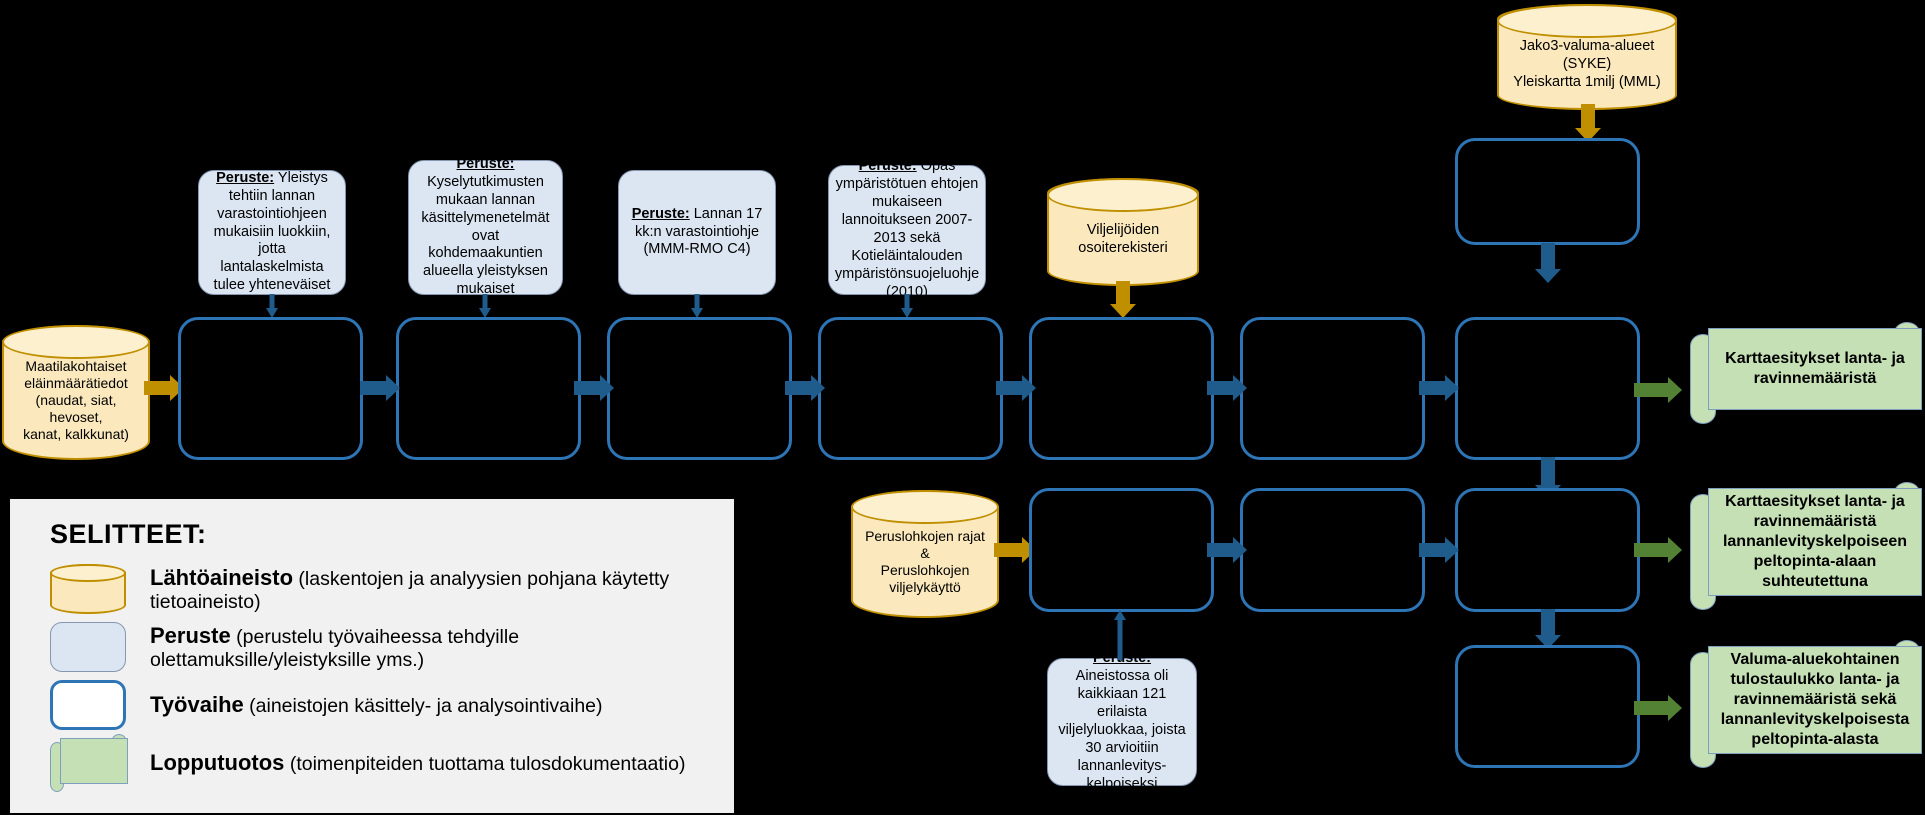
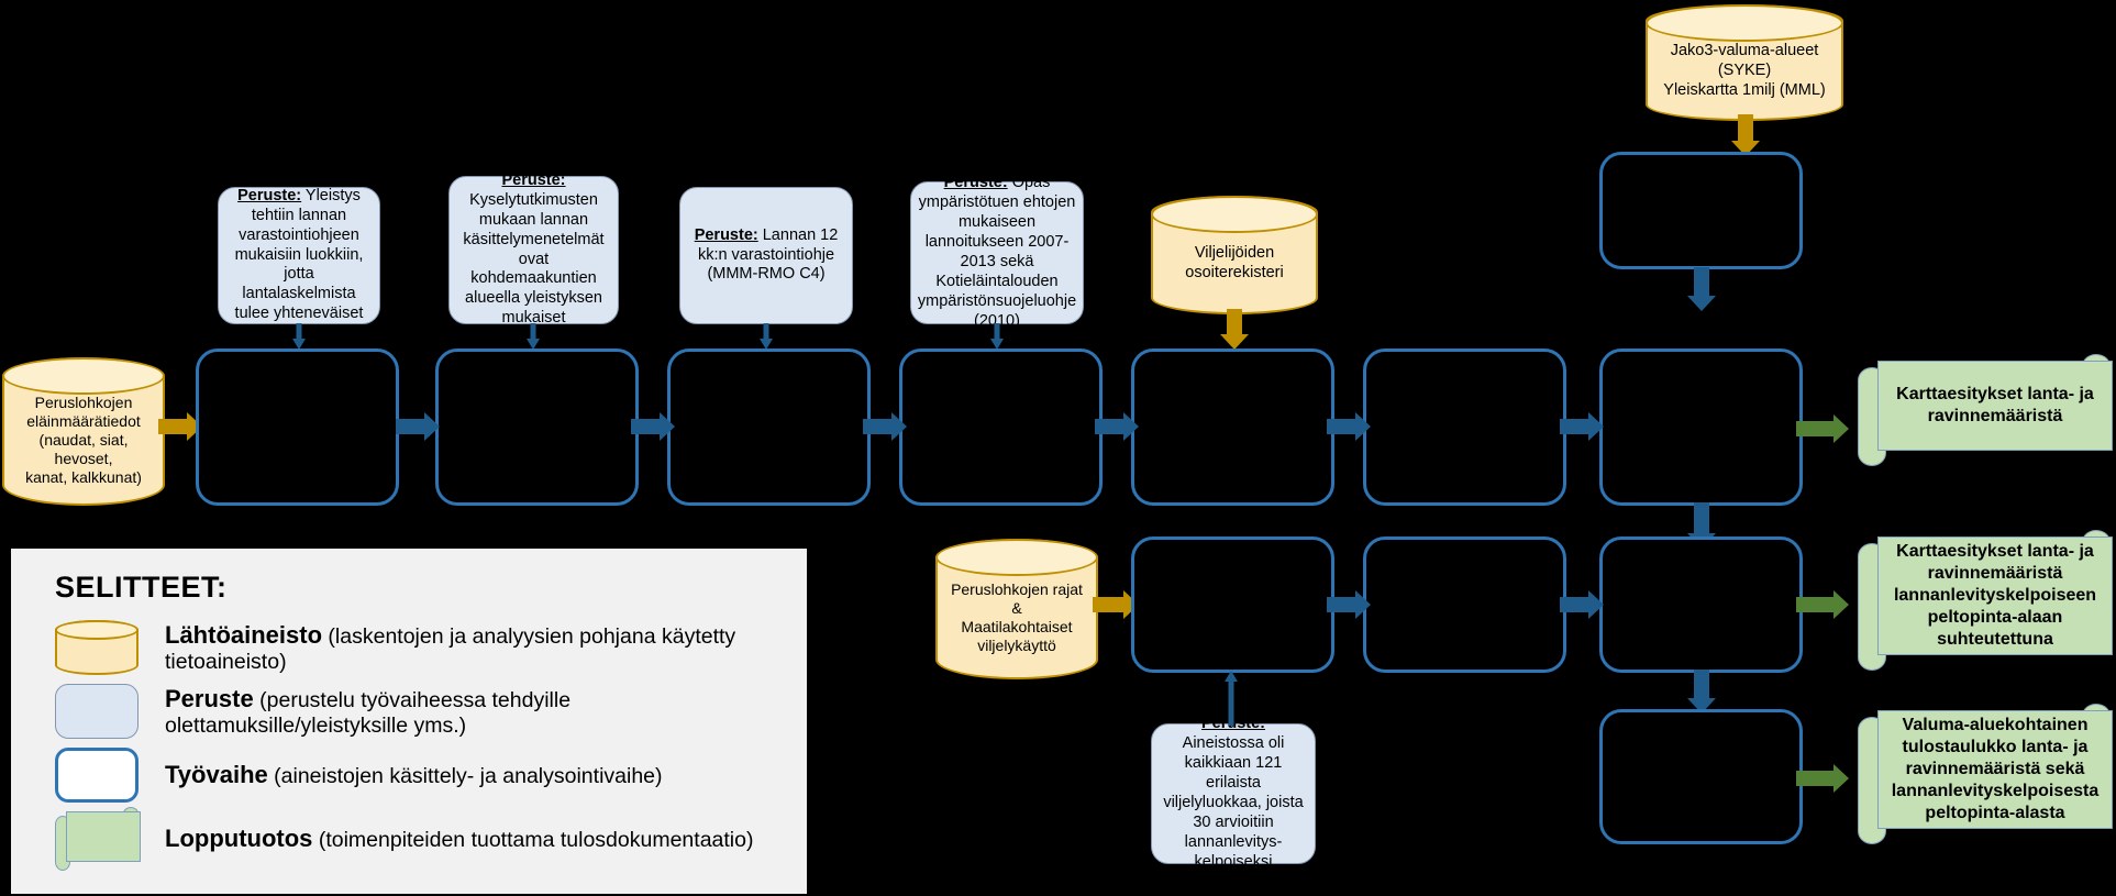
  Jako3-valuma-alueet
  (SYKE)
  Yleiskartta 1milj (MML)
  Peruste: Yleistys tehtiin lannan varastointiohjeen mukaisiin luokkiin, jotta lantalaskelmista tulee yhteneväiset
  Peruste: Kyselytutkimusten mukaan lannan käsittelymenetelmät ovat kohdemaakuntien alueella yleistyksen mukaiset
- Peruste: Lannan 17 kk:n varastointiohje (MMM-RMO C4)
+ Peruste: Lannan 12 kk:n varastointiohje (MMM-RMO C4)
  Peruste: Opas ympäristötuen ehtojen mukaiseen lannoitukseen 2007-2013 sekä Kotieläintalouden ympäristönsuojeluohje (2010)
  Viljelijöiden
  osoiterekisteri
- Maatilakohtaiset
+ Peruslohkojen
  eläinmäärätiedot
  (naudat, siat, hevoset,
  kanat, kalkkunat)
  Peruslohkojen rajat
  &
- Peruslohkojen
+ Maatilakohtaiset
  viljelykäyttö
  Perste: Aineistossa oli kaikkiaan 121 erilaista viljelyluokkaa, joista 30 arvioitiin lannanlevitys-kelpoiseksi
  Karttaesitykset lanta- ja
  ravinnemääristä
  Karttaesitykset lanta- ja
  ravinnemääristä
  lannanlevityskelpoiseen
  peltopinta-alaan
  suhteutettuna
  Valuma-aluekohtainen
  tulostaulukko lanta- ja
  ravinnemääristä sekä
  lannanlevityskelpoisesta
  peltopinta-alasta
  SELITTEET:
  Lähtöaineisto (laskentojen ja analyysien pohjana käytetty tietoaineisto)
  Peruste (perustelu työvaiheessa tehdyille olettamuksille/yleistyksille yms.)
  Työvaihe (aineistojen käsittely- ja analysointivaihe)
  Lopputuotos (toimenpiteiden tuottama tulosdokumentaatio)
